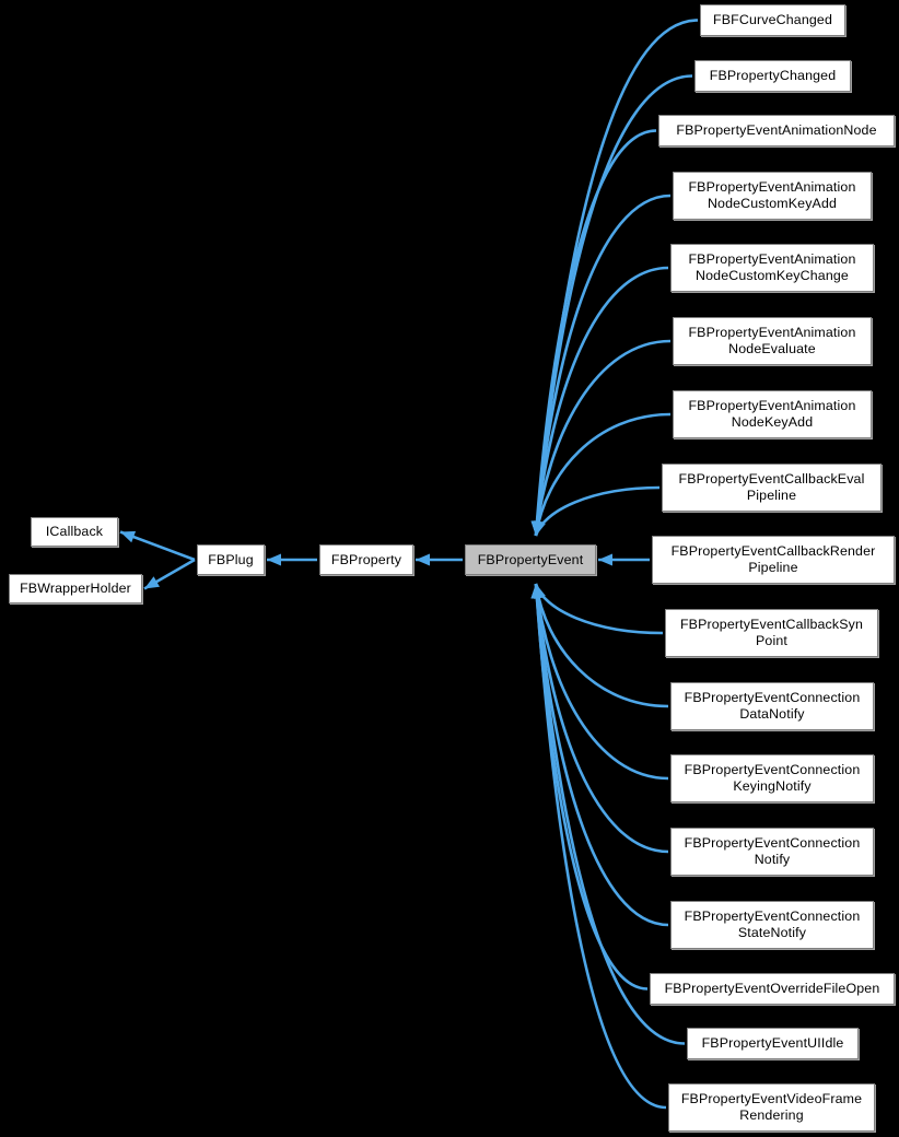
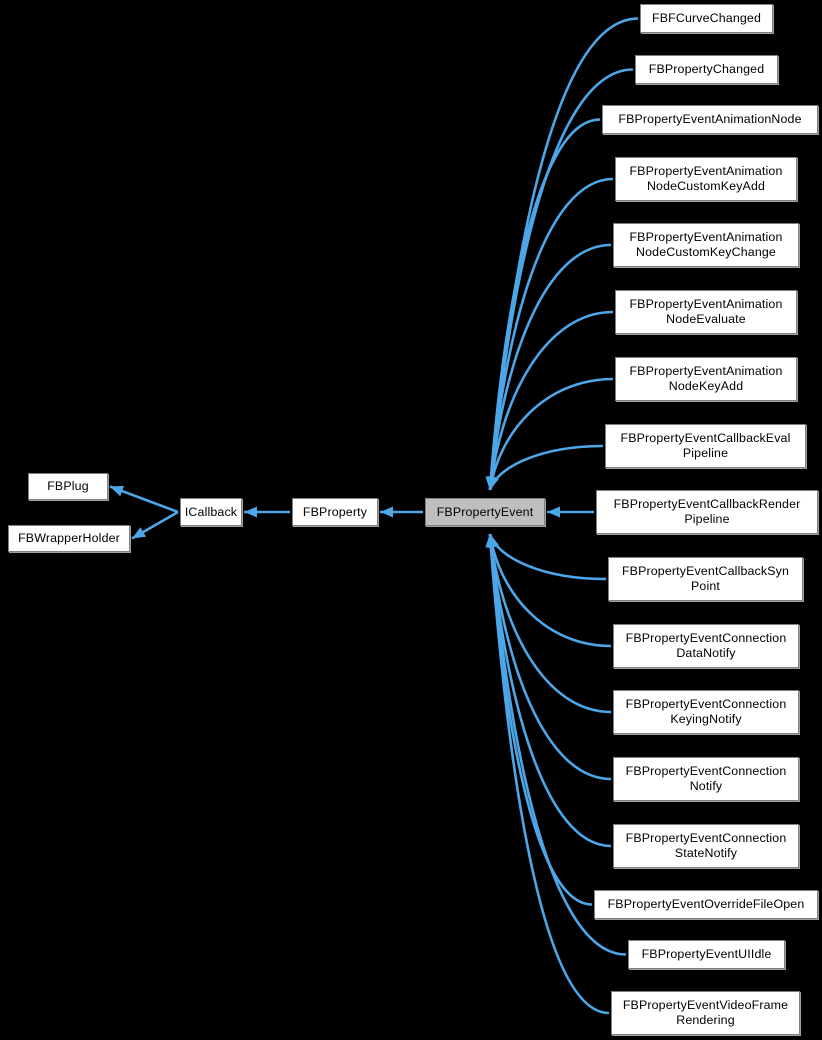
- ICallback
+ FBPlug
  FBWrapperHolder
- FBPlug
+ ICallback
  FBProperty
  FBPropertyEvent
  FBFCurveChanged
  FBPropertyChanged
  FBPropertyEventAnimationNode
  FBPropertyEventAnimation
  NodeCustomKeyAdd
  FBPropertyEventAnimation
  NodeCustomKeyChange
  FBPropertyEventAnimation
  NodeEvaluate
  FBPropertyEventAnimation
  NodeKeyAdd
  FBPropertyEventCallbackEval
  Pipeline
  FBPropertyEventCallbackRender
  Pipeline
  FBPropertyEventCallbackSyn
  Point
  FBPropertyEventConnection
  DataNotify
  FBPropertyEventConnection
  KeyingNotify
  FBPropertyEventConnection
  Notify
  FBPropertyEventConnection
  StateNotify
  FBPropertyEventOverrideFileOpen
  FBPropertyEventUIIdle
  FBPropertyEventVideoFrame
  Rendering
